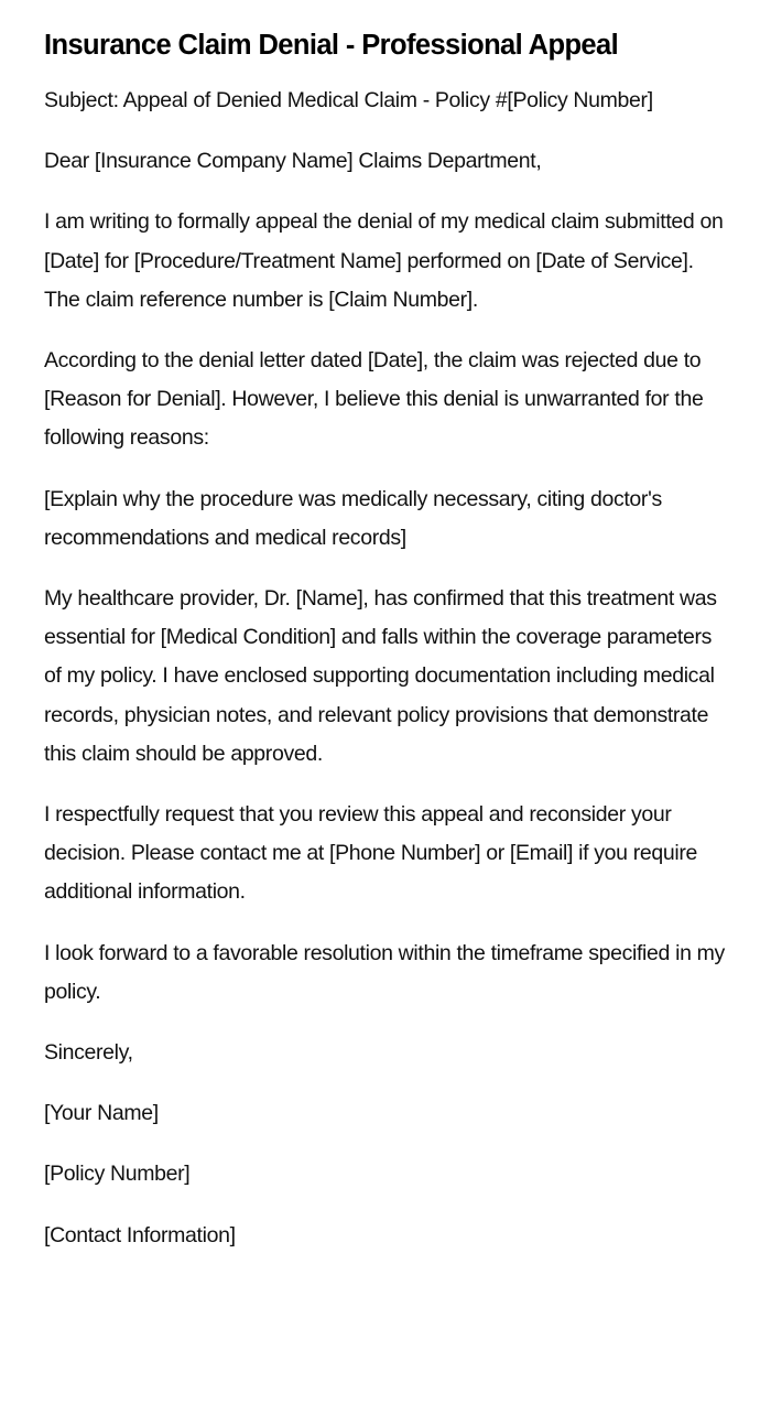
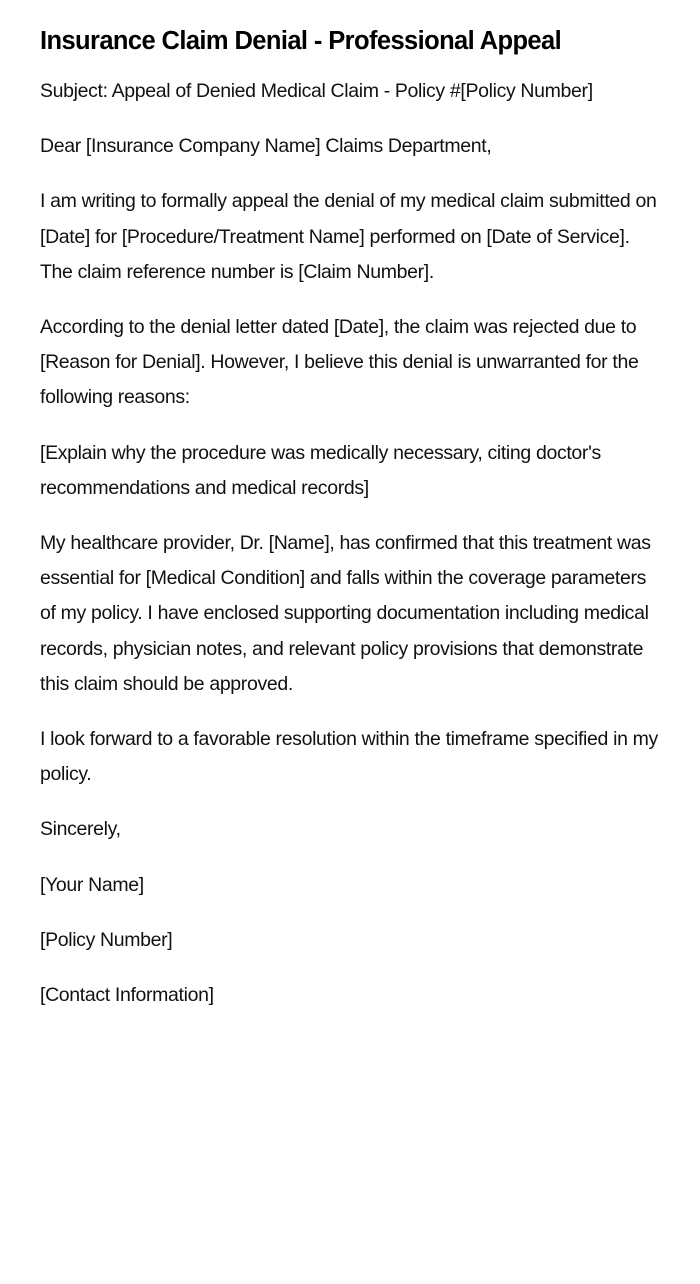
  Insurance Claim Denial - Professional Appeal
  Subject: Appeal of Denied Medical Claim - Policy #[Policy Number]
  Dear [Insurance Company Name] Claims Department,
  I am writing to formally appeal the denial of my medical claim submitted on [Date] for [Procedure/Treatment Name] performed on [Date of Service]. The claim reference number is [Claim Number].
  According to the denial letter dated [Date], the claim was rejected due to [Reason for Denial]. However, I believe this denial is unwarranted for the following reasons:
  [Explain why the procedure was medically necessary, citing doctor's recommendations and medical records]
  My healthcare provider, Dr. [Name], has confirmed that this treatment was essential for [Medical Condition] and falls within the coverage parameters of my policy. I have enclosed supporting documentation including medical records, physician notes, and relevant policy provisions that demonstrate this claim should be approved.
- I respectfully request that you review this appeal and reconsider your decision. Please contact me at [Phone Number] or [Email] if you require additional information.
  I look forward to a favorable resolution within the timeframe specified in my policy.
  Sincerely,
  [Your Name]
  [Policy Number]
  [Contact Information]
